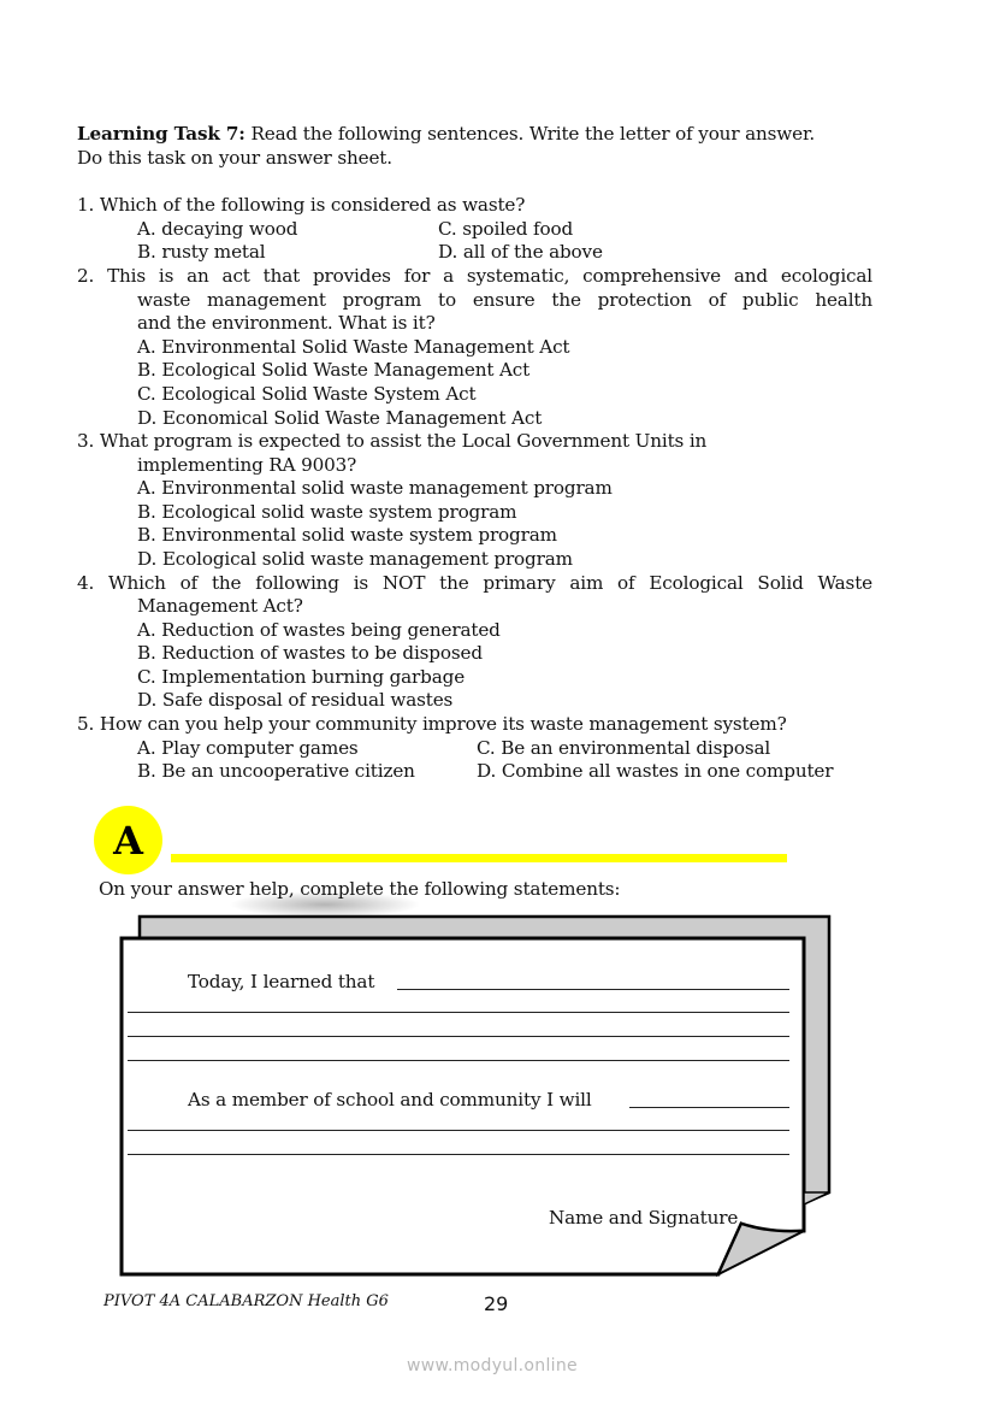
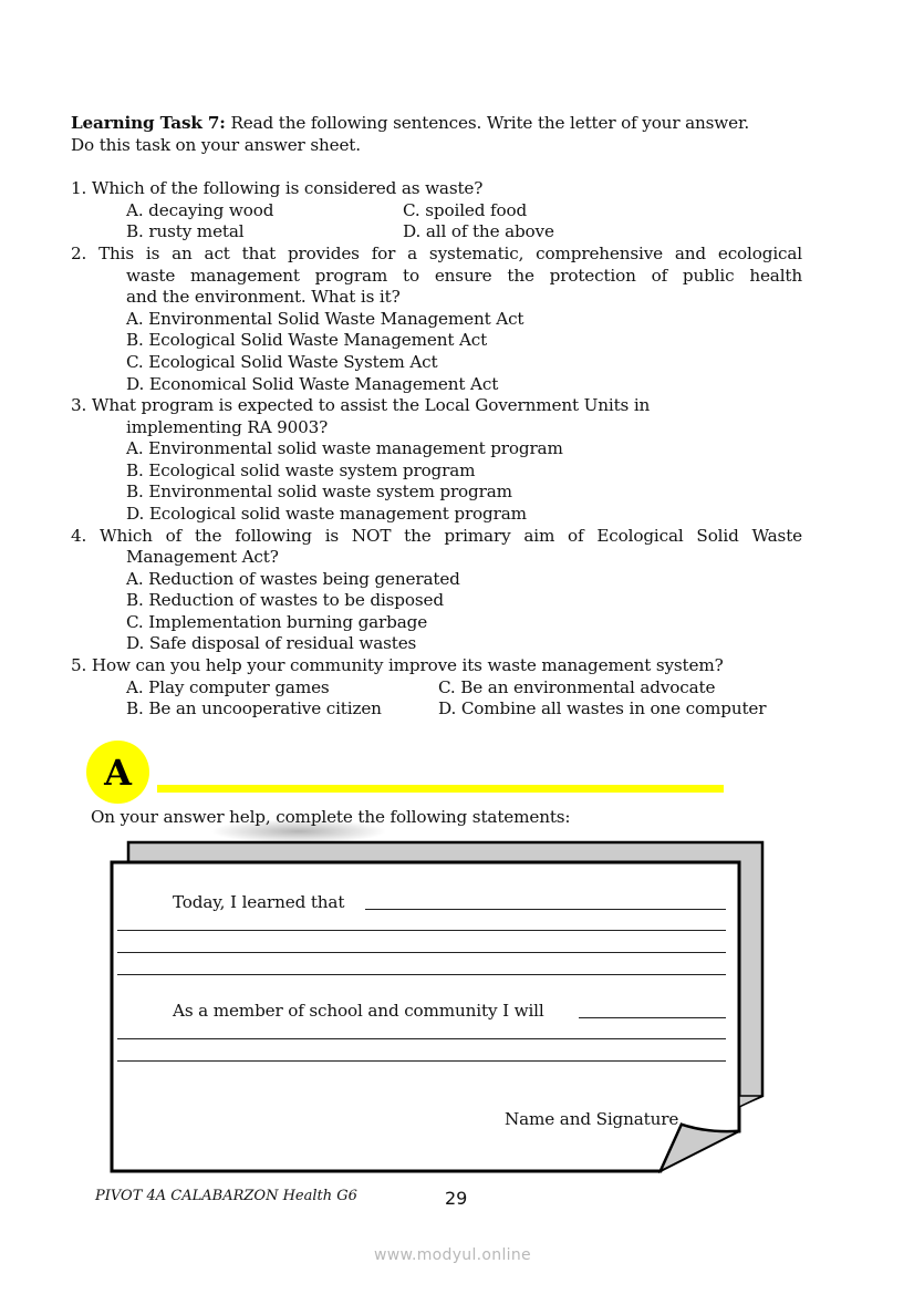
  Learning Task 7: Read the following sentences. Write the letter of your answer.
  Do this task on your answer sheet.
  1. Which of the following is considered as waste?
  A. decaying wood
  B. rusty metal
  C. spoiled food
  D. all of the above
  2. This is an act that provides for a systematic, comprehensive and ecological
  waste management program to ensure the protection of public health
  and the environment. What is it?
  A. Environmental Solid Waste Management Act
  B. Ecological Solid Waste Management Act
  C. Ecological Solid Waste System Act
  D. Economical Solid Waste Management Act
  3. What program is expected to assist the Local Government Units in
  implementing RA 9003?
  A. Environmental solid waste management program
  B. Ecological solid waste system program
  B. Environmental solid waste system program
  D. Ecological solid waste management program
  4. Which of the following is NOT the primary aim of Ecological Solid Waste
  Management Act?
  A. Reduction of wastes being generated
  B. Reduction of wastes to be disposed
  C. Implementation burning garbage
  D. Safe disposal of residual wastes
  5. How can you help your community improve its waste management system?
  A. Play computer games
  B. Be an uncooperative citizen
- C. Be an environmental disposal
+ C. Be an environmental advocate
  D. Combine all wastes in one computer
  A
  On your answer help, complete the following statements:
  Today, I learned that
  As a member of school and community I will
  Name and Signature
  PIVOT 4A CALABARZON Health G6
  29
  www.modyul.online
